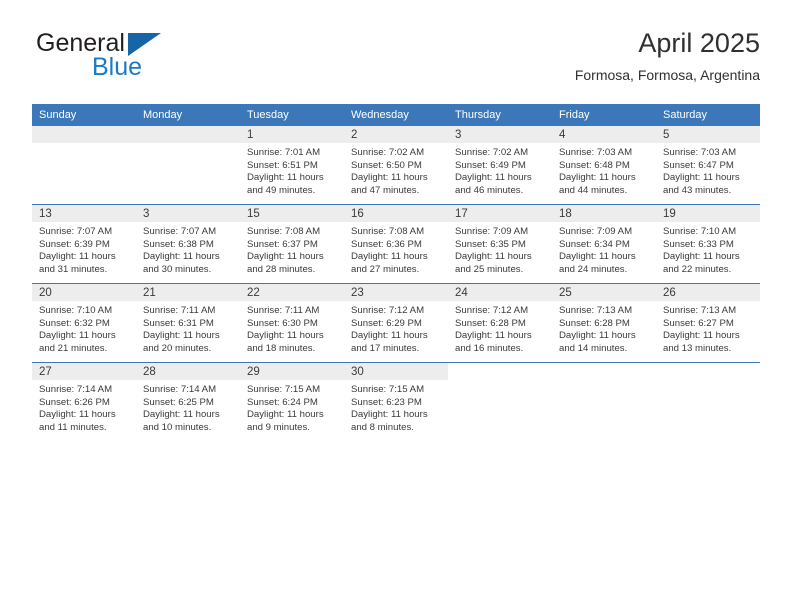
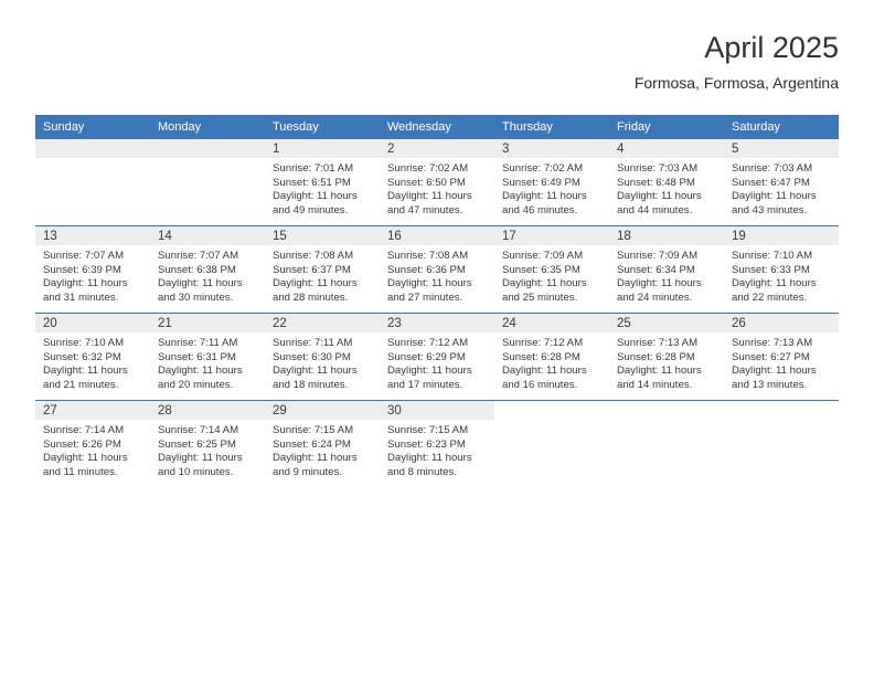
- General
- Blue
  April 2025
  Formosa, Formosa, Argentina
  Sunday	Monday	Tuesday	Wednesday	Thursday	Friday	Saturday
  		1Sunrise: 7:01 AMSunset: 6:51 PMDaylight: 11 hoursand 49 minutes.	2Sunrise: 7:02 AMSunset: 6:50 PMDaylight: 11 hoursand 47 minutes.	3Sunrise: 7:02 AMSunset: 6:49 PMDaylight: 11 hoursand 46 minutes.	4Sunrise: 7:03 AMSunset: 6:48 PMDaylight: 11 hoursand 44 minutes.	5Sunrise: 7:03 AMSunset: 6:47 PMDaylight: 11 hoursand 43 minutes.
- 13Sunrise: 7:07 AMSunset: 6:39 PMDaylight: 11 hoursand 31 minutes.	3Sunrise: 7:07 AMSunset: 6:38 PMDaylight: 11 hoursand 30 minutes.	15Sunrise: 7:08 AMSunset: 6:37 PMDaylight: 11 hoursand 28 minutes.	16Sunrise: 7:08 AMSunset: 6:36 PMDaylight: 11 hoursand 27 minutes.	17Sunrise: 7:09 AMSunset: 6:35 PMDaylight: 11 hoursand 25 minutes.	18Sunrise: 7:09 AMSunset: 6:34 PMDaylight: 11 hoursand 24 minutes.	19Sunrise: 7:10 AMSunset: 6:33 PMDaylight: 11 hoursand 22 minutes.
+ 13Sunrise: 7:07 AMSunset: 6:39 PMDaylight: 11 hoursand 31 minutes.	14Sunrise: 7:07 AMSunset: 6:38 PMDaylight: 11 hoursand 30 minutes.	15Sunrise: 7:08 AMSunset: 6:37 PMDaylight: 11 hoursand 28 minutes.	16Sunrise: 7:08 AMSunset: 6:36 PMDaylight: 11 hoursand 27 minutes.	17Sunrise: 7:09 AMSunset: 6:35 PMDaylight: 11 hoursand 25 minutes.	18Sunrise: 7:09 AMSunset: 6:34 PMDaylight: 11 hoursand 24 minutes.	19Sunrise: 7:10 AMSunset: 6:33 PMDaylight: 11 hoursand 22 minutes.
  20Sunrise: 7:10 AMSunset: 6:32 PMDaylight: 11 hoursand 21 minutes.	21Sunrise: 7:11 AMSunset: 6:31 PMDaylight: 11 hoursand 20 minutes.	22Sunrise: 7:11 AMSunset: 6:30 PMDaylight: 11 hoursand 18 minutes.	23Sunrise: 7:12 AMSunset: 6:29 PMDaylight: 11 hoursand 17 minutes.	24Sunrise: 7:12 AMSunset: 6:28 PMDaylight: 11 hoursand 16 minutes.	25Sunrise: 7:13 AMSunset: 6:28 PMDaylight: 11 hoursand 14 minutes.	26Sunrise: 7:13 AMSunset: 6:27 PMDaylight: 11 hoursand 13 minutes.
  27Sunrise: 7:14 AMSunset: 6:26 PMDaylight: 11 hoursand 11 minutes.	28Sunrise: 7:14 AMSunset: 6:25 PMDaylight: 11 hoursand 10 minutes.	29Sunrise: 7:15 AMSunset: 6:24 PMDaylight: 11 hoursand 9 minutes.	30Sunrise: 7:15 AMSunset: 6:23 PMDaylight: 11 hoursand 8 minutes.
